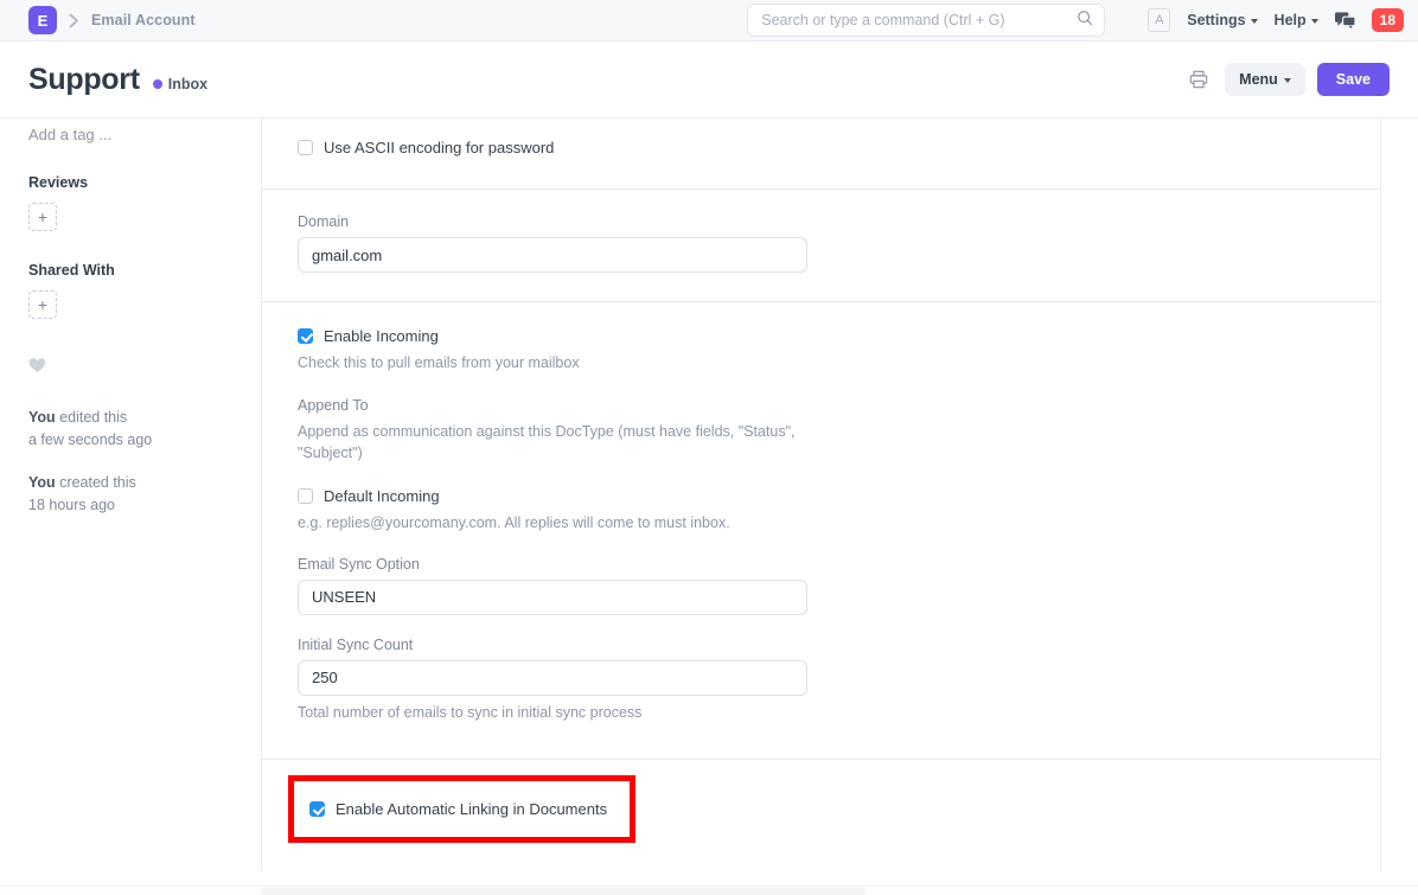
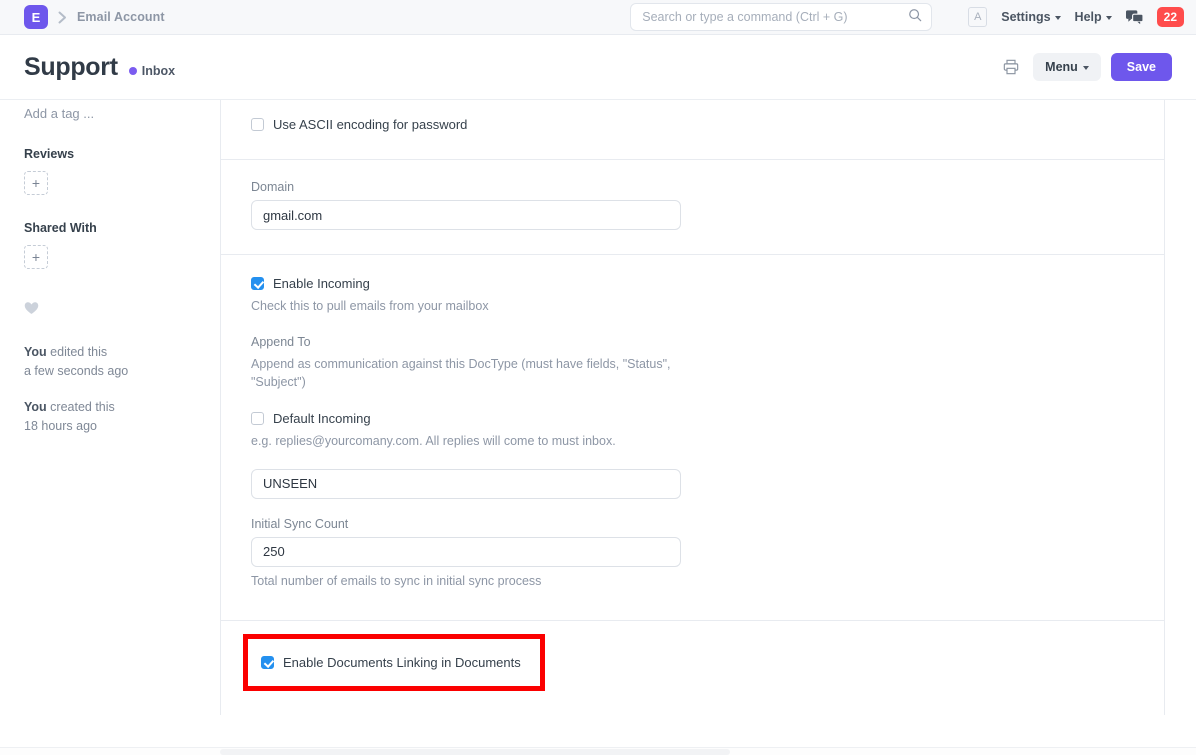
  E
  Email Account
  Search or type a command (Ctrl + G)
  A
  Settings
  Help
- 18
+ 22
  Support
  Inbox
  Menu
  Save
  Add a tag ...
  Reviews
  +
  Shared With
  +
  You edited this
  a few seconds ago
  You created this
  18 hours ago
  Use ASCII encoding for password
  Domain
  gmail.com
  Enable Incoming
  Check this to pull emails from your mailbox
  Append To
  Append as communication against this DocType (must have fields, "Status", "Subject")
  Default Incoming
  e.g. replies@yourcomany.com. All replies will come to must inbox.
- Email Sync Option
  UNSEEN
  Initial Sync Count
  250
  Total number of emails to sync in initial sync process
- Enable Automatic Linking in Documents
+ Enable Documents Linking in Documents
